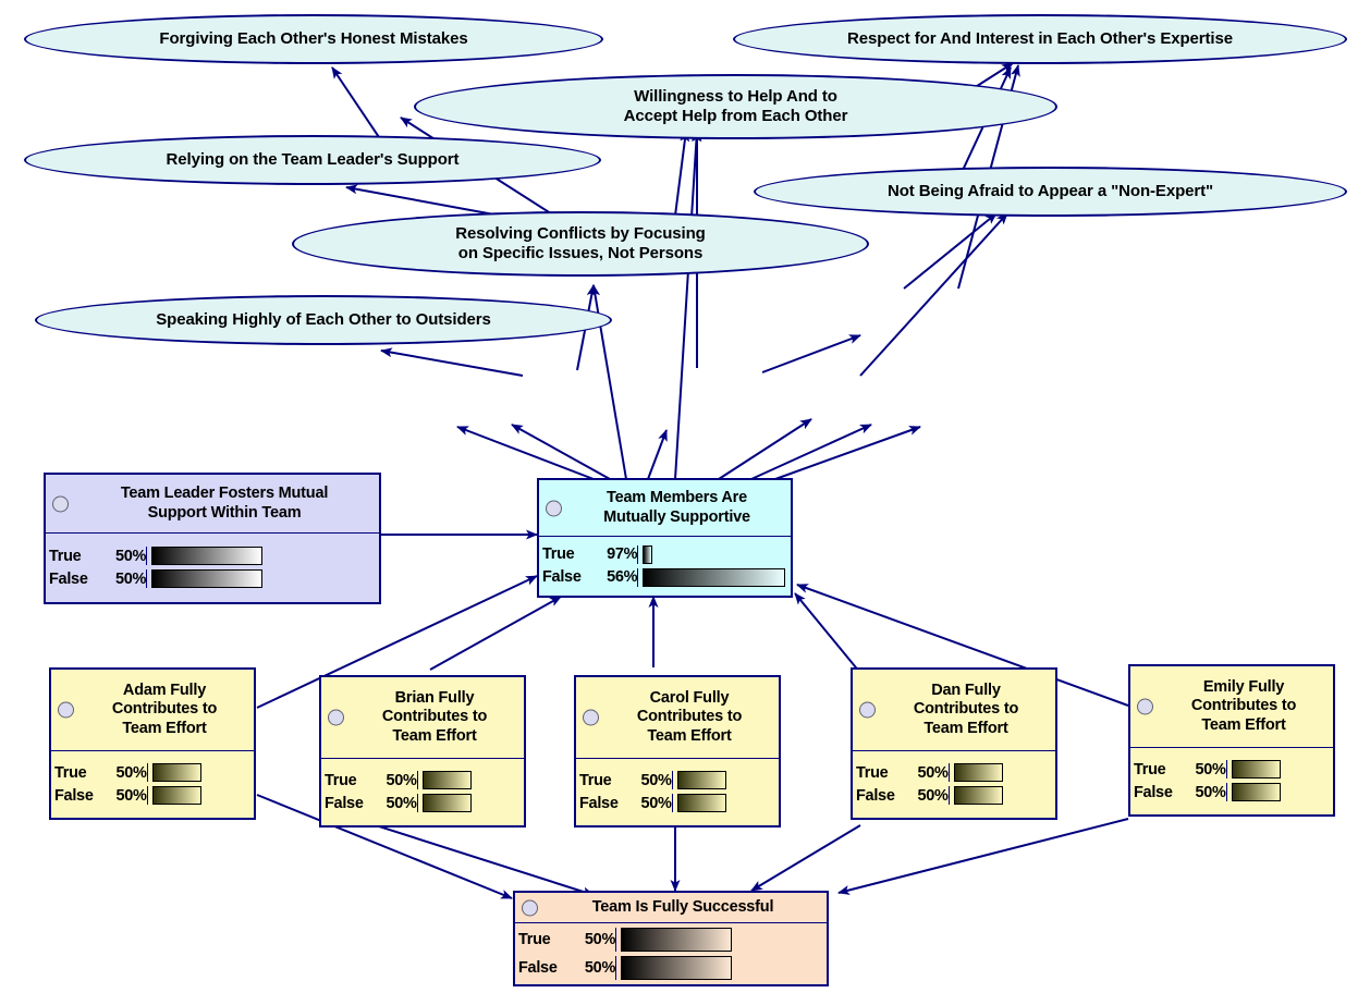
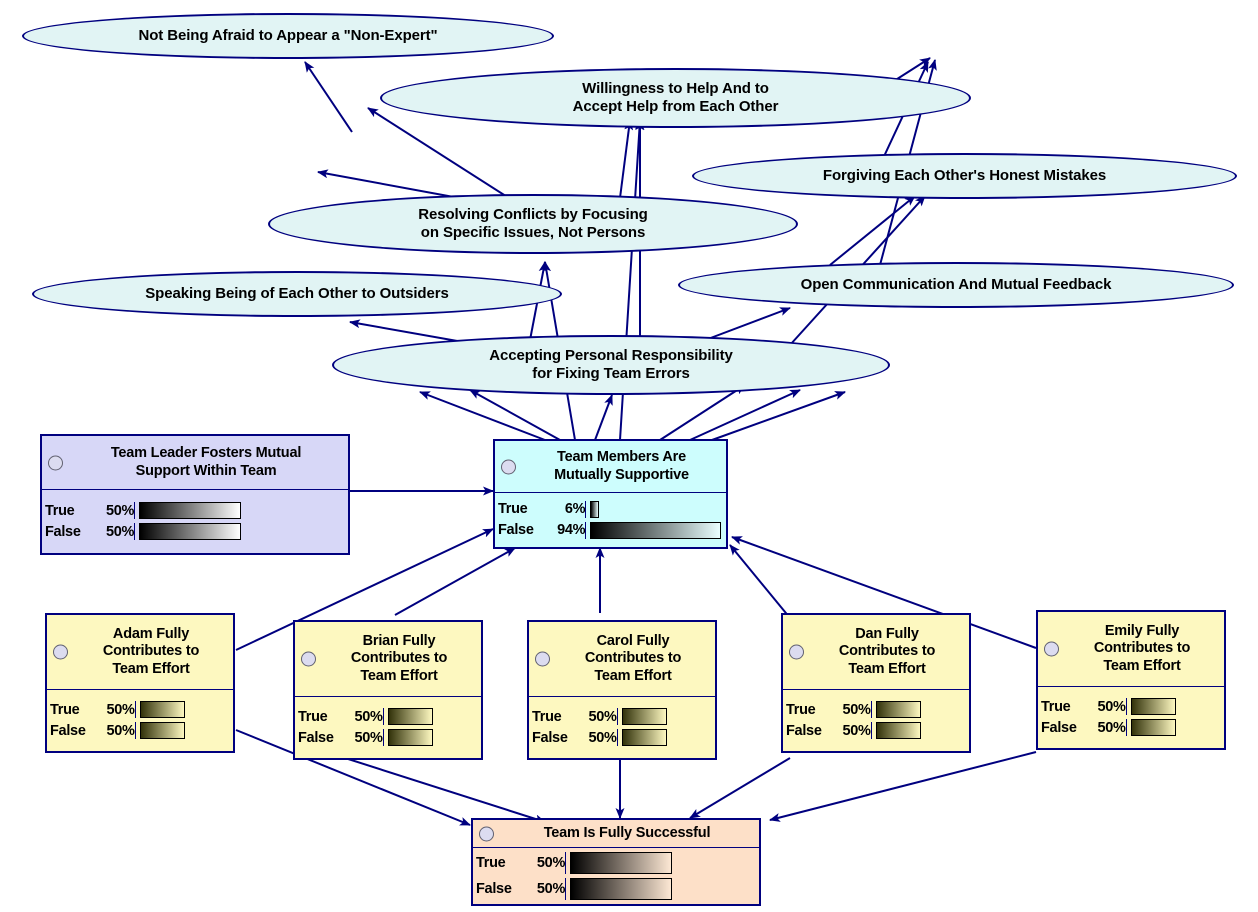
- Forgiving Each Other's Honest Mistakes
+ Not Being Afraid to Appear a "Non-Expert"
- Respect for And Interest in Each Other's Expertise
  Willingness to Help And to
  Accept Help from Each Other
- Relying on the Team Leader's Support
- Not Being Afraid to Appear a "Non-Expert"
+ Forgiving Each Other's Honest Mistakes
  Resolving Conflicts by Focusing
  on Specific Issues, Not Persons
- Speaking Highly of Each Other to Outsiders
+ Speaking Being of Each Other to Outsiders
+ Open Communication And Mutual Feedback
+ Accepting Personal Responsibility
+ for Fixing Team Errors
  Team Leader Fosters Mutual
  Support Within Team
  True
  50%
  False
  50%
  Team Members Are
  Mutually Supportive
  True
- 97%
+ 6%
  False
- 56%
+ 94%
  Adam Fully
  Contributes to
  Team Effort
  True
  50%
  False
  50%
  Brian Fully
  Contributes to
  Team Effort
  True
  50%
  False
  50%
  Carol Fully
  Contributes to
  Team Effort
  True
  50%
  False
  50%
  Dan Fully
  Contributes to
  Team Effort
  True
  50%
  False
  50%
  Emily Fully
  Contributes to
  Team Effort
  True
  50%
  False
  50%
  Team Is Fully Successful
  True
  50%
  False
  50%
